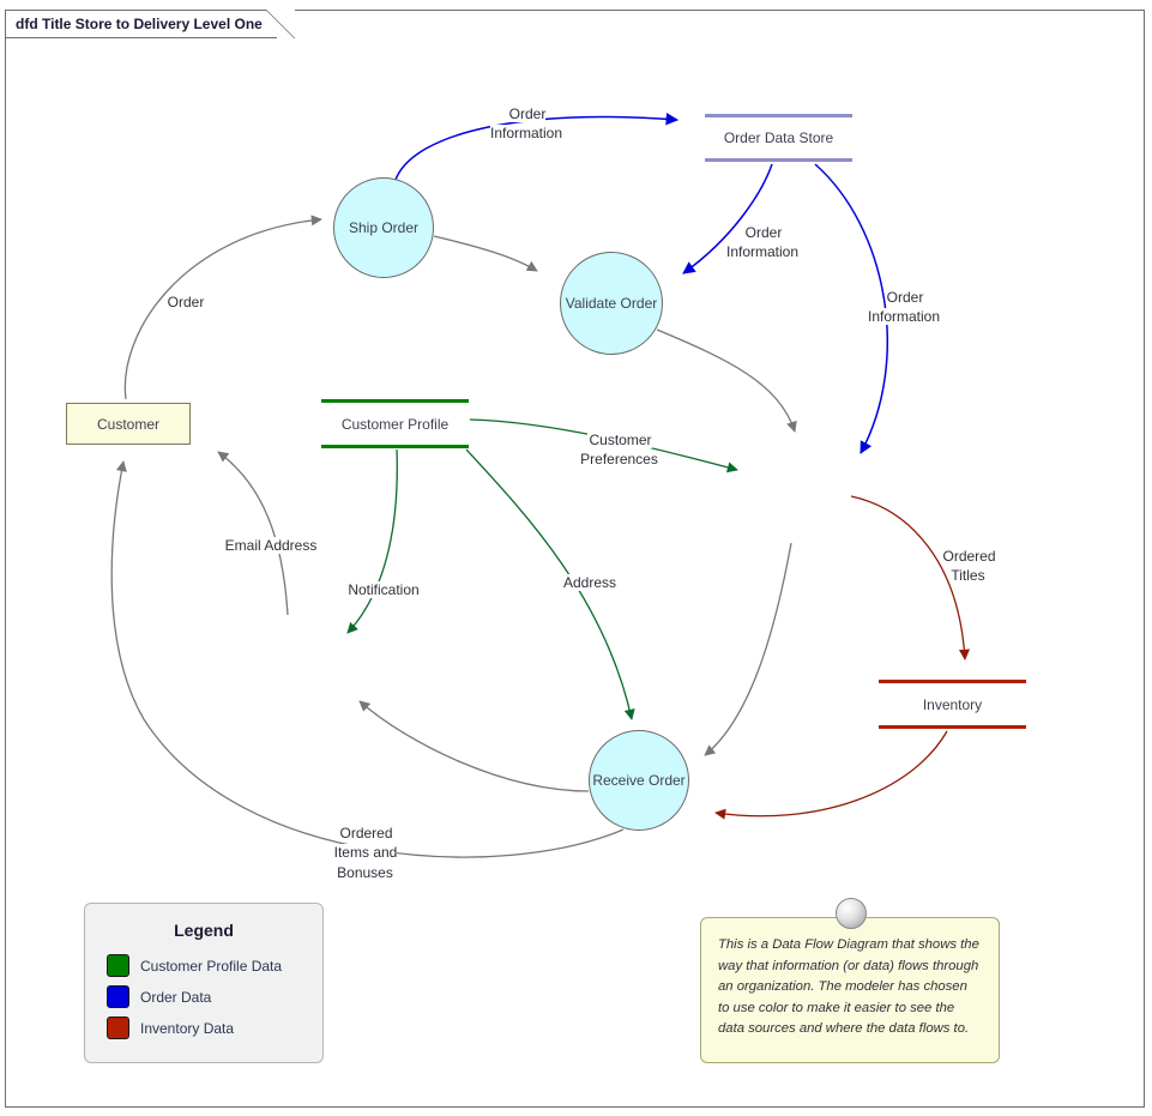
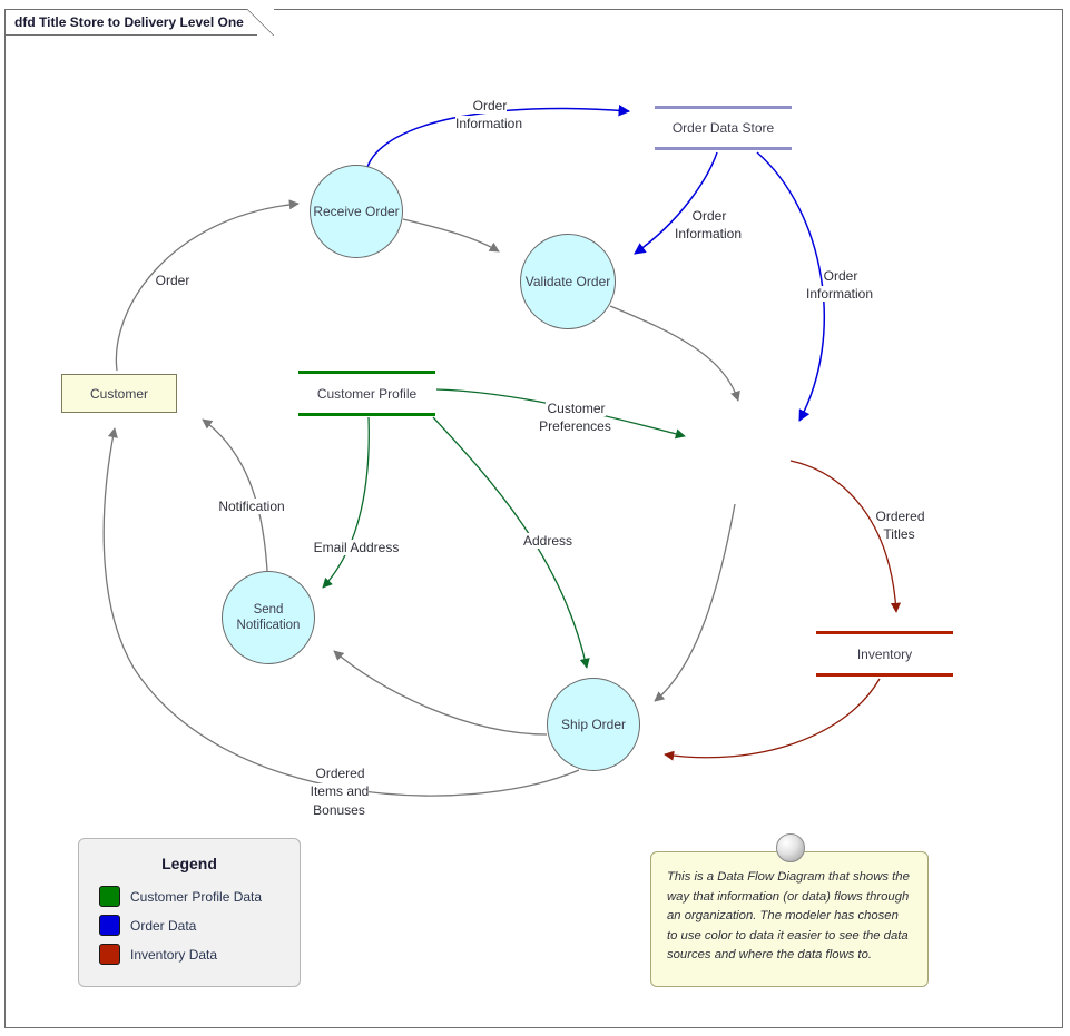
  dfd Title Store to Delivery Level One
- Ship Order
+ Receive Order
  Validate Order
+ Send Notification
- Receive Order
+ Ship Order
  Customer
  Order Data Store
  Customer Profile
  Inventory
  Order
  Order
  Information
  Order
  Information
  Order
  Information
  Customer
  Preferences
- Notification
+ Email Address
  Address
  Ordered
  Titles
- Email Address
+ Notification
  Ordered
  Items and
  Bonuses
  Legend
  Customer Profile Data
  Order Data
  Inventory Data
- This is a Data Flow Diagram that shows the way that information (or data) flows through an organization. The modeler has chosen to use color to make it easier to see the data sources and where the data flows to.
+ This is a Data Flow Diagram that shows the way that information (or data) flows through an organization. The modeler has chosen to use color to data it easier to see the data sources and where the data flows to.
